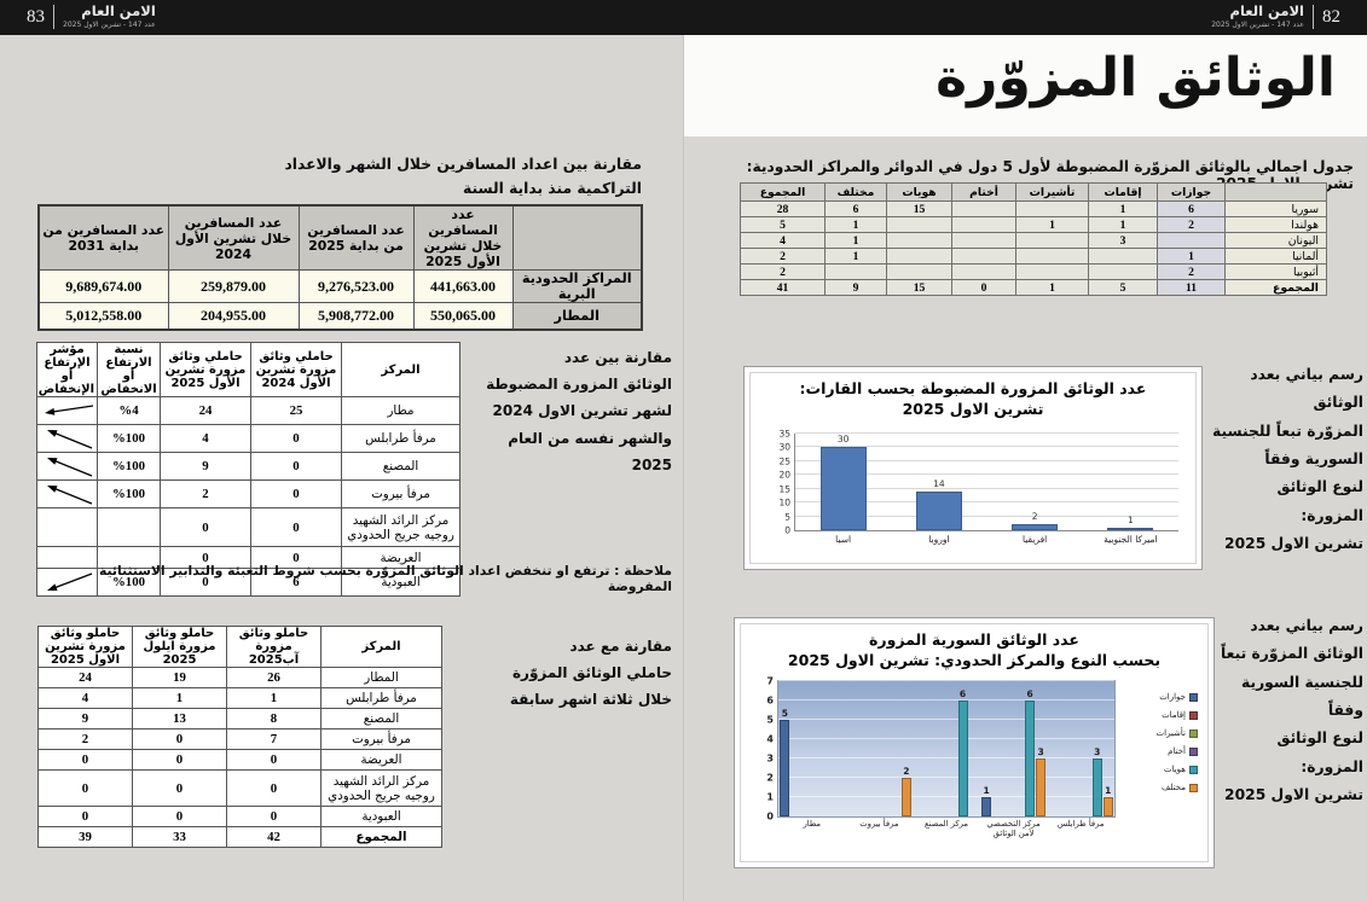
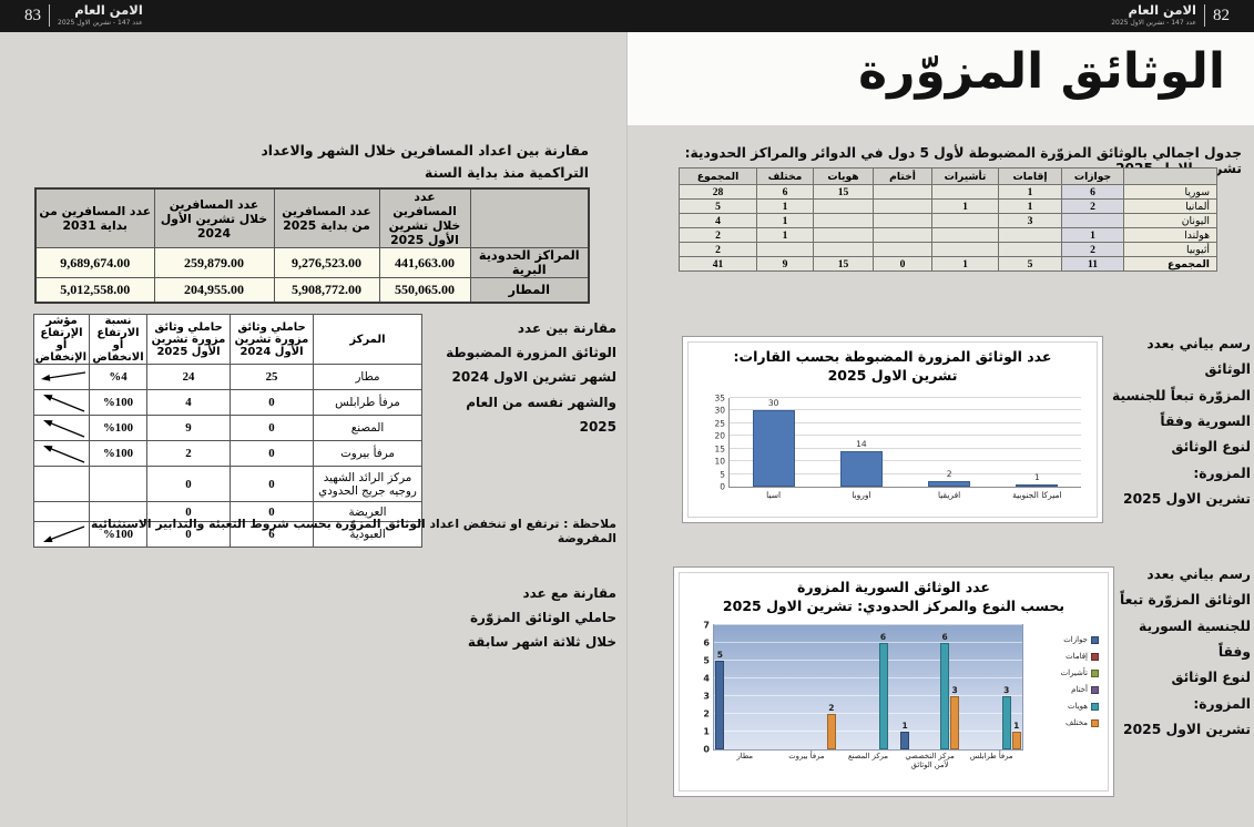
  83
  الامن العام
  الامن العام
  82
  الوثائق المزوّرة
  مقارنة بين اعداد المسافرين خلال الشهر والاعداد التراكمية منذ بداية السنة
  	عدد المسافرين خلال تشرين الأول 2025	عدد المسافرين من بداية 2025	عدد المسافرين خلال تشرين الأول 2024	عدد المسافرين من بداية 2031
  المراكز الحدودية البرية	441,663.00	9,276,523.00	259,879.00	9,689,674.00
  المطار	550,065.00	5,908,772.00	204,955.00	5,012,558.00
  مقارنة بين عدد
  الوثائق المزورة المضبوطة
  لشهر تشرين الاول 2024
  والشهر نفسه من العام 2025
  المركز	حاملي وثائق مزورة تشرين الأول 2024	حاملي وثائق مزورة تشرين الأول 2025	نسبة الارتفاع أو الانخفاض	مؤشر الإرتفاع أو الإنخفاض
  مطار	25	24	%4
  مرفأ طرابلس	0	4	%100
  المصنع	0	9	%100
  مرفأ بيروت	0	2	%100
  مركز الرائد الشهيد روجيه جريج الحدودي	0	0
  العريضة	0	0
  العبودية	6	0	%100
  ملاحظة : ترتفع او تنخفض اعداد الوثائق المزوّرة بحسب شروط التعبئة والتدابير الاستثنائية المفروضة
  مقارنة مع عدد
  حاملي الوثائق المزوّرة
  خلال ثلاثة اشهر سابقة
- المركز	حاملو وثائق مزورة آب2025	حاملو وثائق مزورة ايلول 2025	حاملو وثائق مزورة تشرين الاول 2025
- المطار	26	19	24
- مرفأ طرابلس	1	1	4
- المصنع	8	13	9
- مرفأ بيروت	7	0	2
- العريضة	0	0	0
- مركز الرائد الشهيد روجيه جريج الحدودي	0	0	0
- العبودية	0	0	0
- المجموع	42	33	39
  جدول اجمالي بالوثائق المزوّرة المضبوطة لأول 5 دول في الدوائر والمراكز الحدودية: تشر
  	جوازات	إقامات	تأشيرات	أختام	هويات	مختلف	المجموع
  سوريا	6	1			15	6	28
- هولندا	2	1	1			1	5
+ ألمانيا	2	1	1			1	5
  اليونان		3				1	4
- ألمانيا	1					1	2
+ هولندا	1					1	2
  أثيوبيا	2						2
  المجموع	11	5	1	0	15	9	41
  رسم بياني بعدد الوثائق
  المزوّرة تبعاً للجنسية
  السورية وفقاً
  لنوع الوثائق المزورة:
  تشرين الاول 2025
  عدد الوثائق المزورة المضبوطة بحسب القارات:
  تشرين الاول 2025
  0
  5
  10
  15
  20
  25
  30
  35
  30
  اسيا
  14
  اوروبا
  2
  افريقيا
  1
  اميركا الجنوبية
  رسم بياني بعدد
  الوثائق المزوّرة تبعاً
  للجنسية السورية وفقاً
  لنوع الوثائق المزورة:
  تشرين الاول 2025
  عدد الوثائق السورية المزورة
  بحسب النوع والمركز الحدودي: تشرين الاول 2025
  0
  1
  2
  3
  4
  5
  6
  7
  5
  مطار
  2
  مرفأ بيروت
  6
  مركز المصنع
  1
  6
  3
  مركز التخصصي لأمن الوثائق
  3
  1
  مرفأ طرابلس
  جوازات
  إقامات
  تأشيرات
  أختام
  هويات
  مختلف
